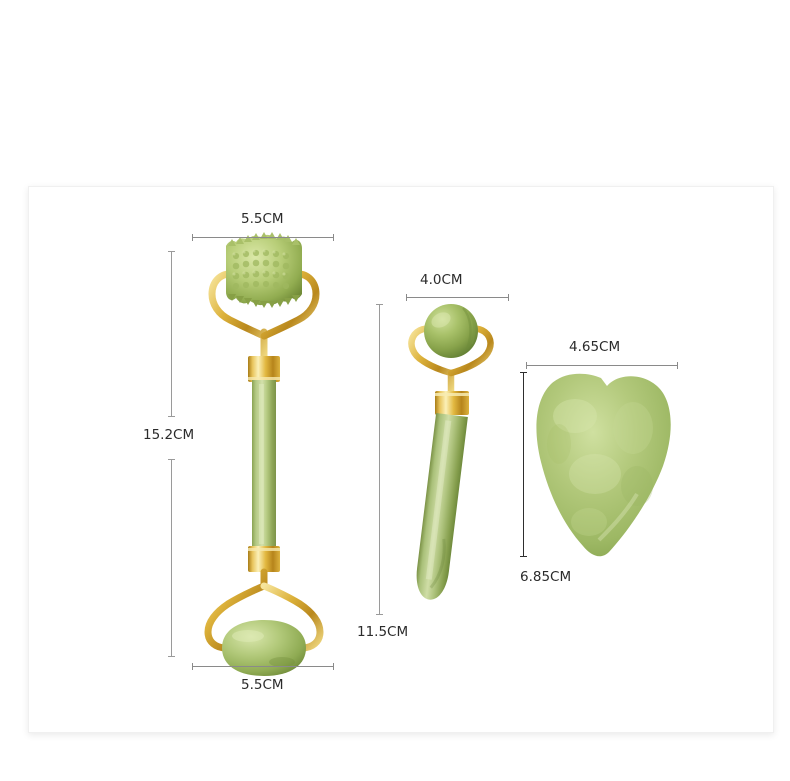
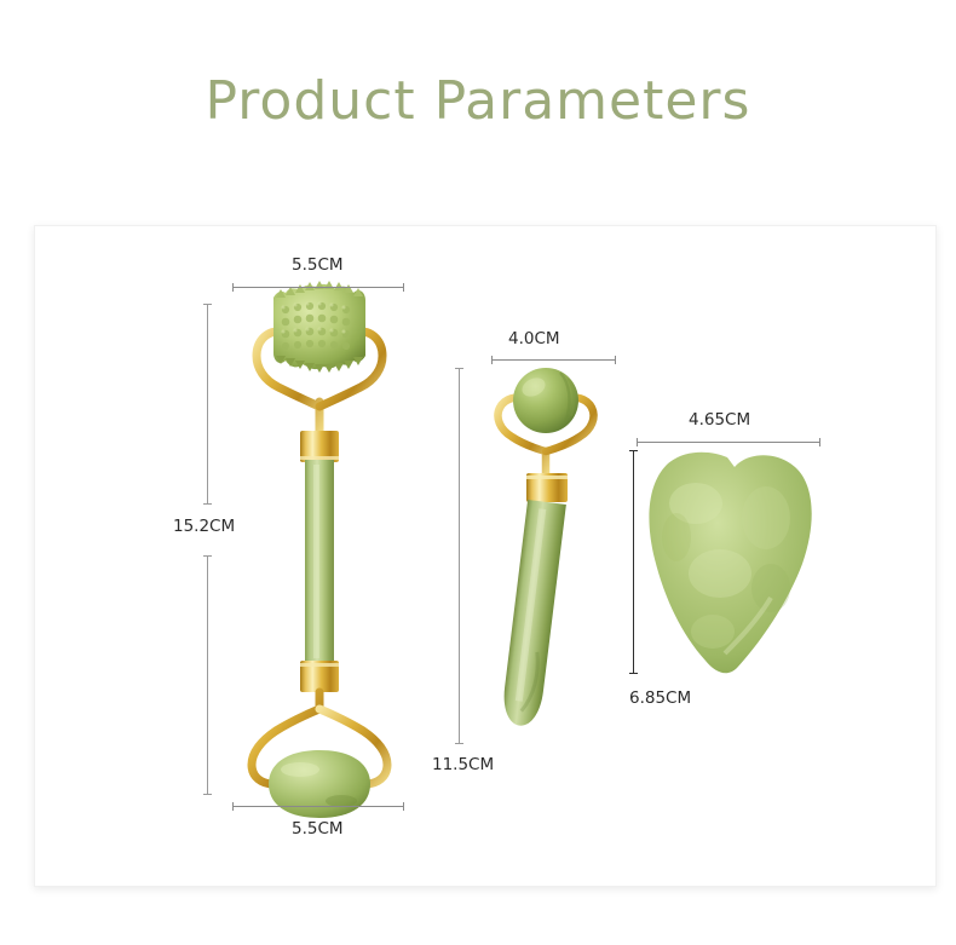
+ Product Parameters
  5.5CM
  15.2CM
  5.5CM
  4.0CM
  11.5CM
  4.65CM
  6.85CM
